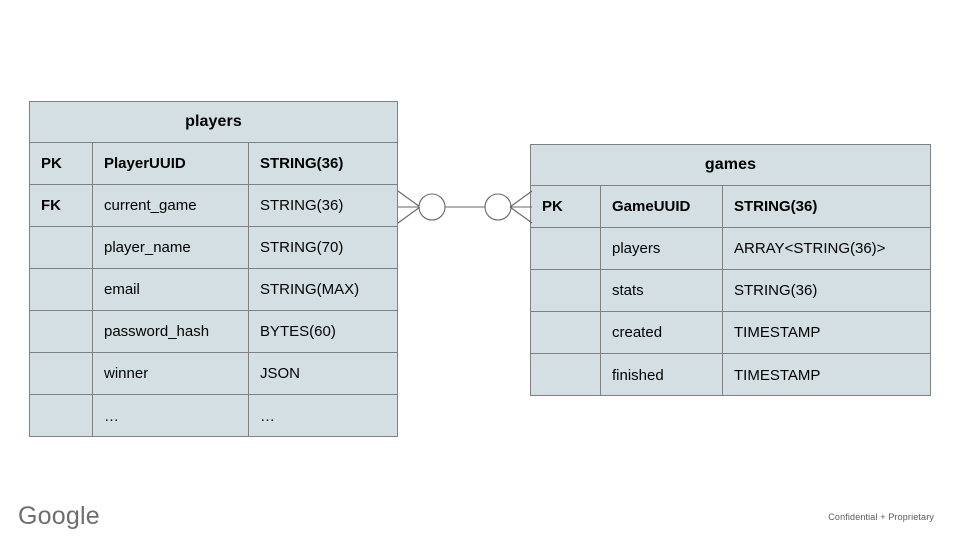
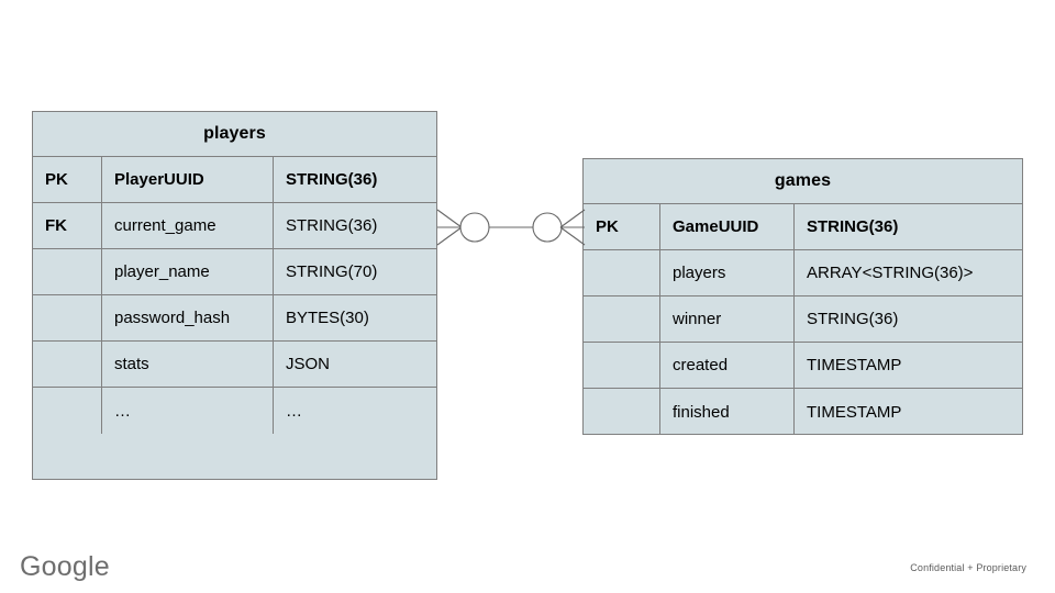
  players
  PK
  PlayerUUID
  STRING(36)
  FK
  current_game
  STRING(36)
  player_name
  STRING(70)
- email
- STRING(MAX)
  password_hash
- BYTES(60)
+ BYTES(30)
- winner
+ stats
  JSON
  …
  …
  games
  PK
  GameUUID
  STRING(36)
  players
  ARRAY<STRING(36)>
- stats
+ winner
  STRING(36)
  created
  TIMESTAMP
  finished
  TIMESTAMP
  Google
  Confidential + Proprietary
